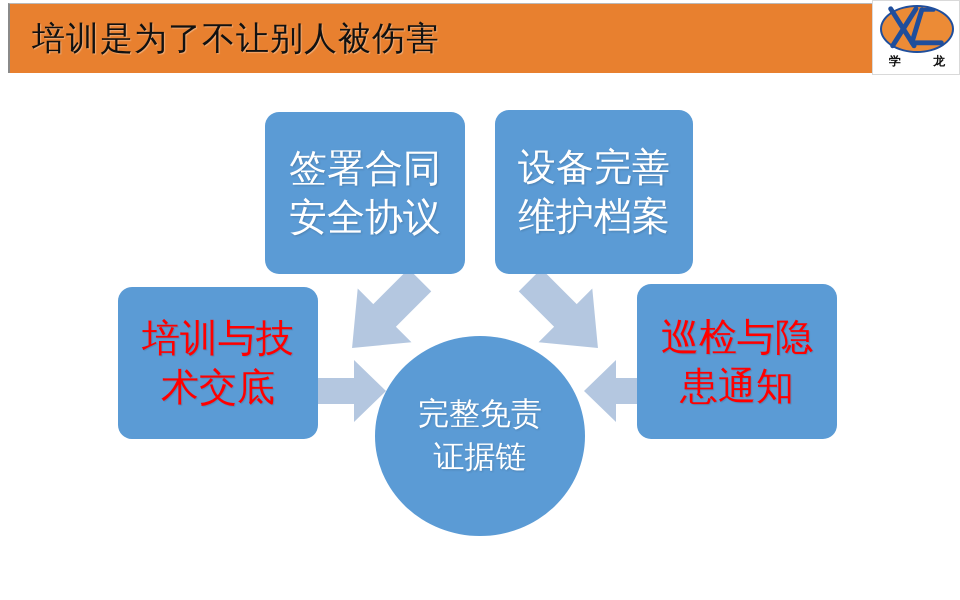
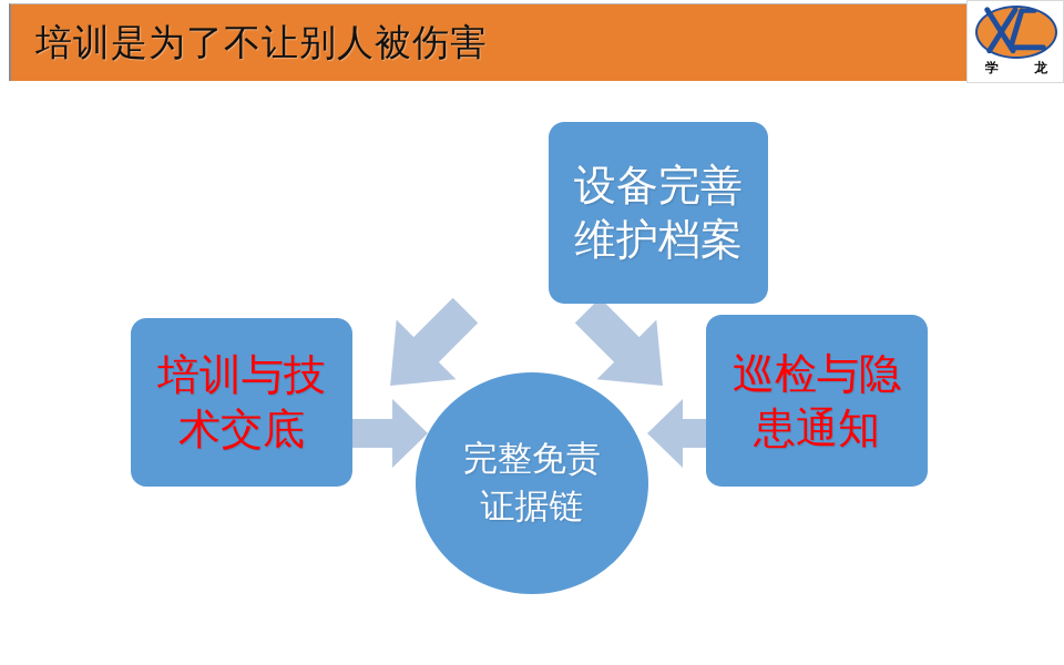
  培训是为了不让别人被伤害
  学 龙
  完整免责
  证据链
- 签署合同
- 安全协议
  设备完善
  维护档案
  培训与技
  术交底
  巡检与隐
  患通知
